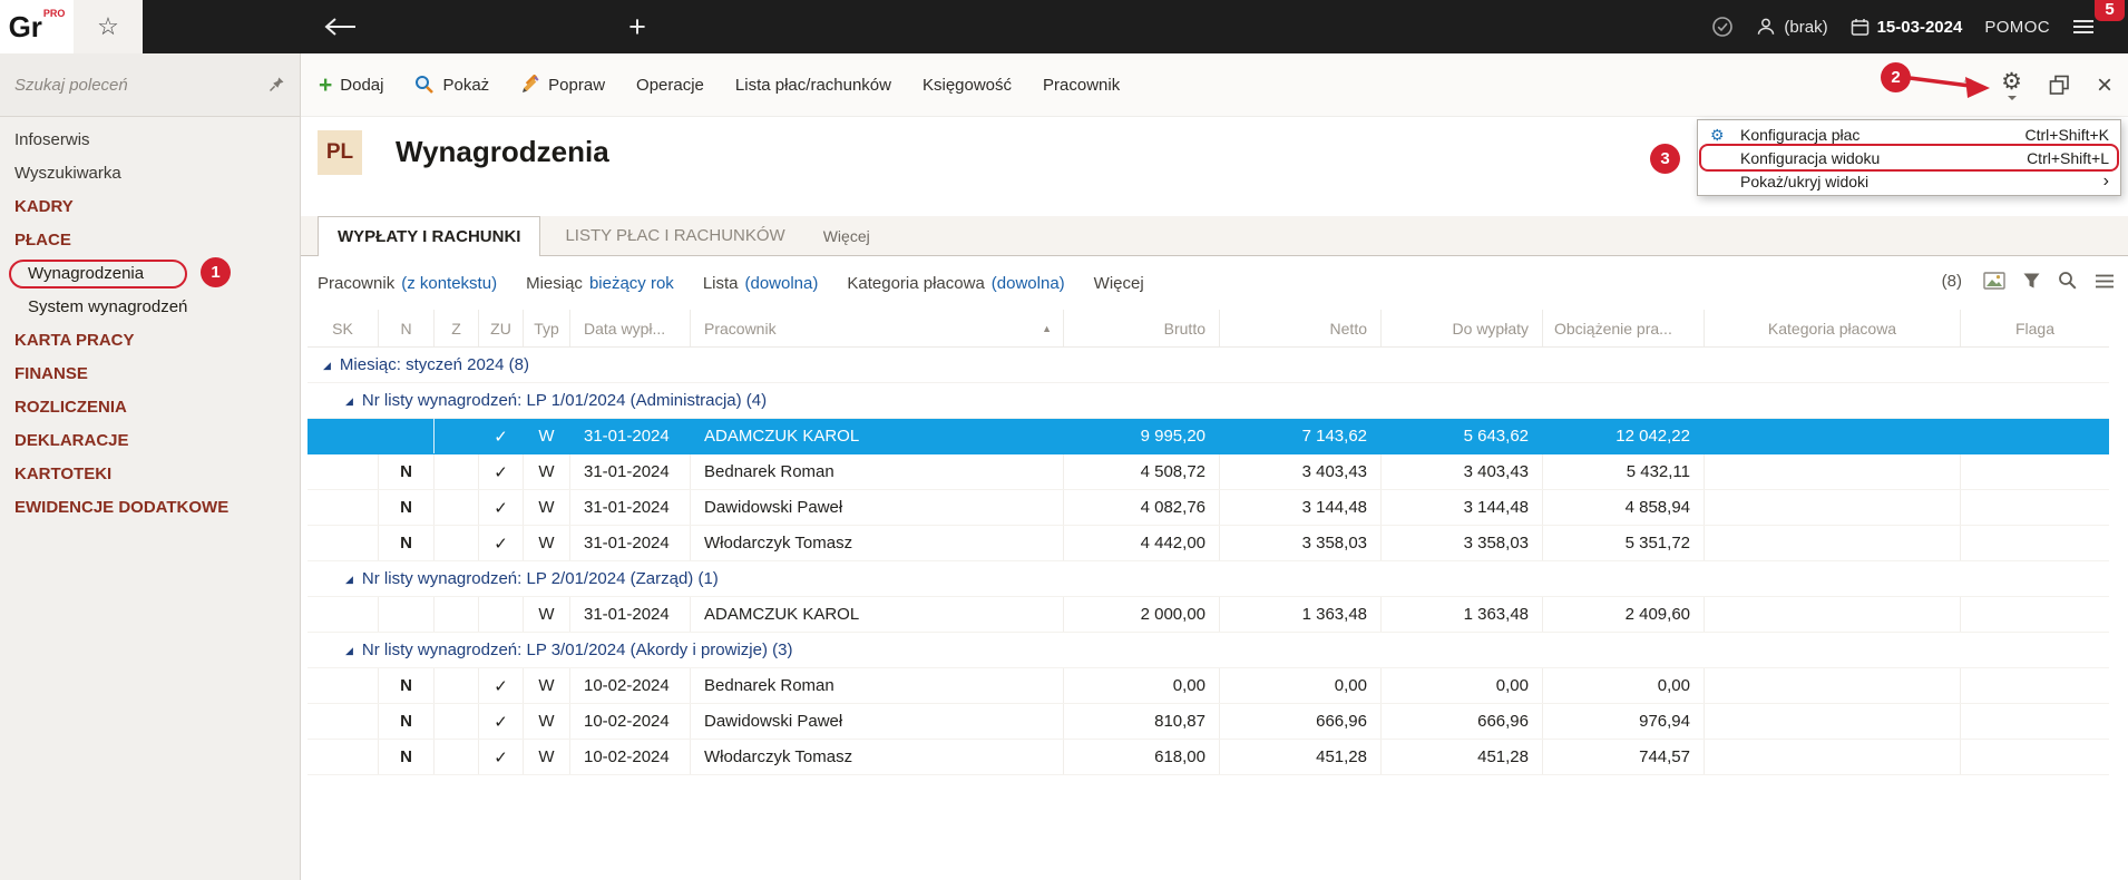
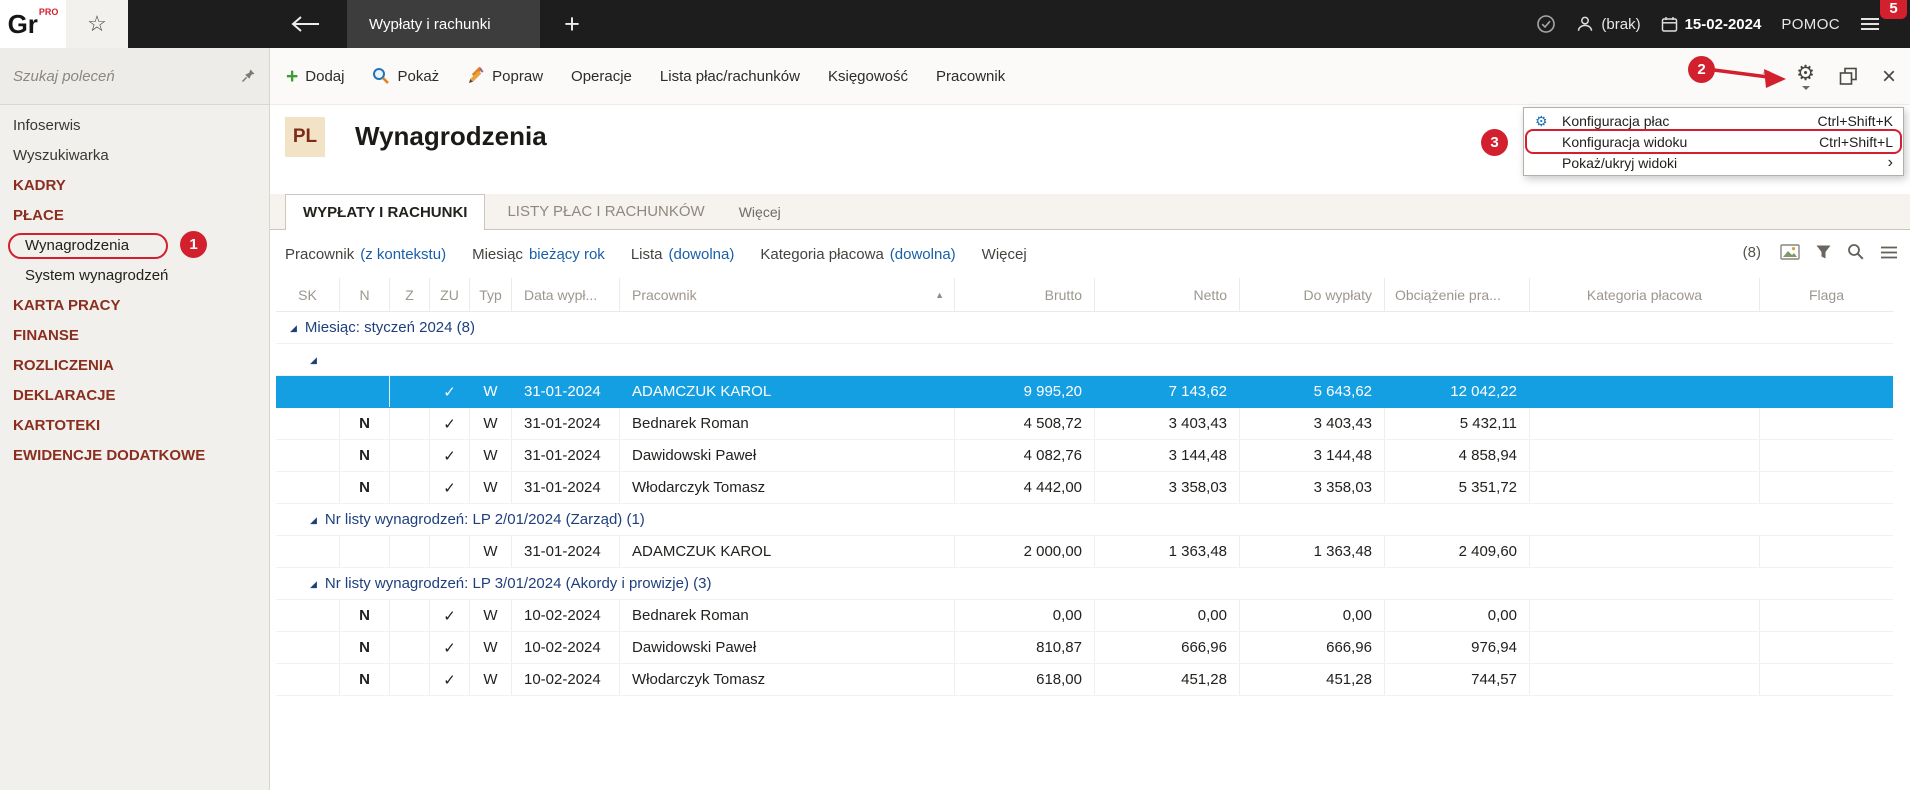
  Gr
  PRO
  ☆
+ Wypłaty i rachunki
  +
  (brak)
- 15-03-2024
+ 15-02-2024
  POMOC
  5
  Szukaj poleceń
  +
  Dodaj
  Pokaż
  Popraw
  Operacje
  Lista płac/rachunków
  Księgowość
  Pracownik
  ⚙
  ×
  Infoserwis
  Wyszukiwarka
  KADRY
  PŁACE
  Wynagrodzenia
  System wynagrodzeń
  KARTA PRACY
  FINANSE
  ROZLICZENIA
  DEKLARACJE
  KARTOTEKI
  EWIDENCJE DODATKOWE
  PL
  Wynagrodzenia
  WYPŁATY I RACHUNKI
  LISTY PŁAC I RACHUNKÓW
  Więcej
  Pracownik
  (z kontekstu)
  Miesiąc
  bieżący rok
  Lista
  (dowolna)
  Kategoria płacowa
  (dowolna)
  Więcej
  (8)
  SK
  N
  Z
  ZU
  Typ
  Data wypł...
  Pracownik
  ▲
  Brutto
  Netto
  Do wypłaty
  Obciążenie pra...
  Kategoria płacowa
  Flaga
  ◢
  Miesiąc: styczeń 2024 (8)
  ◢
- Nr listy wynagrodzeń: LP 1/01/2024 (Administracja) (4)
  ✓
  W
  31-01-2024
  ADAMCZUK KAROL
  9 995,20
  7 143,62
  5 643,62
  12 042,22
  N
  ✓
  W
  31-01-2024
  Bednarek Roman
  4 508,72
  3 403,43
  3 403,43
  5 432,11
  N
  ✓
  W
  31-01-2024
  Dawidowski Paweł
  4 082,76
  3 144,48
  3 144,48
  4 858,94
  N
  ✓
  W
  31-01-2024
  Włodarczyk Tomasz
  4 442,00
  3 358,03
  3 358,03
  5 351,72
  ◢
  Nr listy wynagrodzeń: LP 2/01/2024 (Zarząd) (1)
  W
  31-01-2024
  ADAMCZUK KAROL
  2 000,00
  1 363,48
  1 363,48
  2 409,60
  ◢
  Nr listy wynagrodzeń: LP 3/01/2024 (Akordy i prowizje) (3)
  N
  ✓
  W
  10-02-2024
  Bednarek Roman
  0,00
  0,00
  0,00
  0,00
  N
  ✓
  W
  10-02-2024
  Dawidowski Paweł
  810,87
  666,96
  666,96
  976,94
  N
  ✓
  W
  10-02-2024
  Włodarczyk Tomasz
  618,00
  451,28
  451,28
  744,57
  ⚙
  Konfiguracja płac
  Ctrl+Shift+K
  Konfiguracja widoku
  Ctrl+Shift+L
  Pokaż/ukryj widoki
  ›
  1
  2
  3
